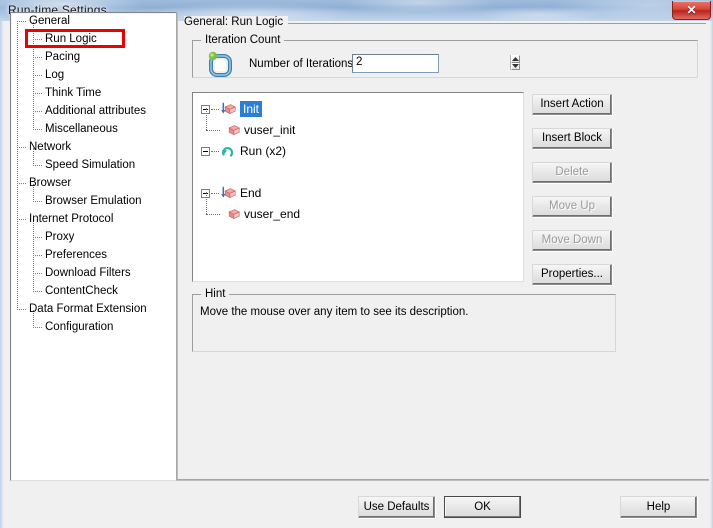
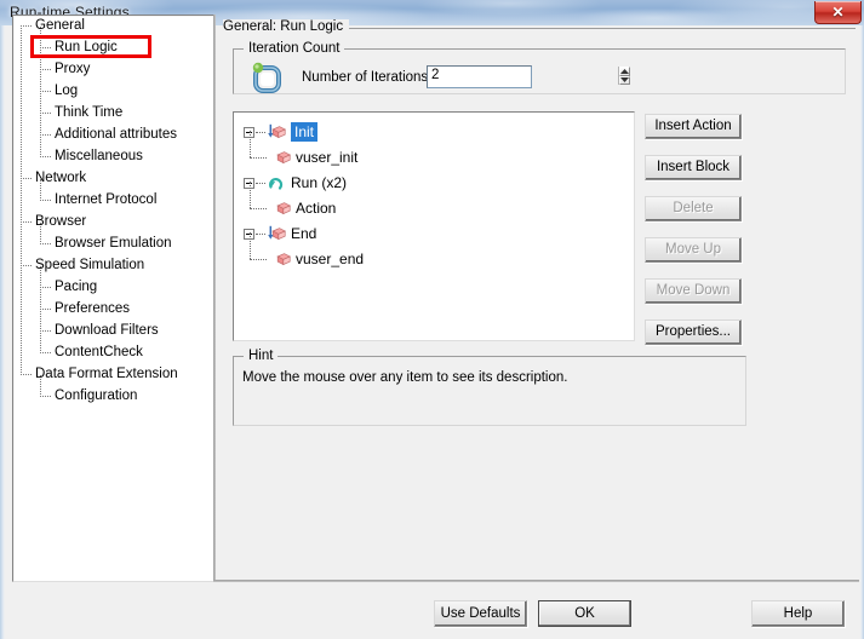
  Run-time Settings
  ✕
  General
  Run Logic
- Pacing
+ Proxy
  Log
  Think Time
  Additional attributes
  Miscellaneous
  Network
- Speed Simulation
+ Internet Protocol
  Browser
  Browser Emulation
- Internet Protocol
+ Speed Simulation
- Proxy
+ Pacing
  Preferences
  Download Filters
  ContentCheck
  Data Format Extension
  Configuration
  General: Run Logic
  Iteration Count
  Number of Iterations
  2
  Init
  vuser_init
  Run (x2)
+ Action
  End
  vuser_end
  Insert Action
  Insert Block
  Delete
  Move Up
  Move Down
  Properties...
  Hint
  Move the mouse over any item to see its description.
  Use Defaults
  OK
  Help
